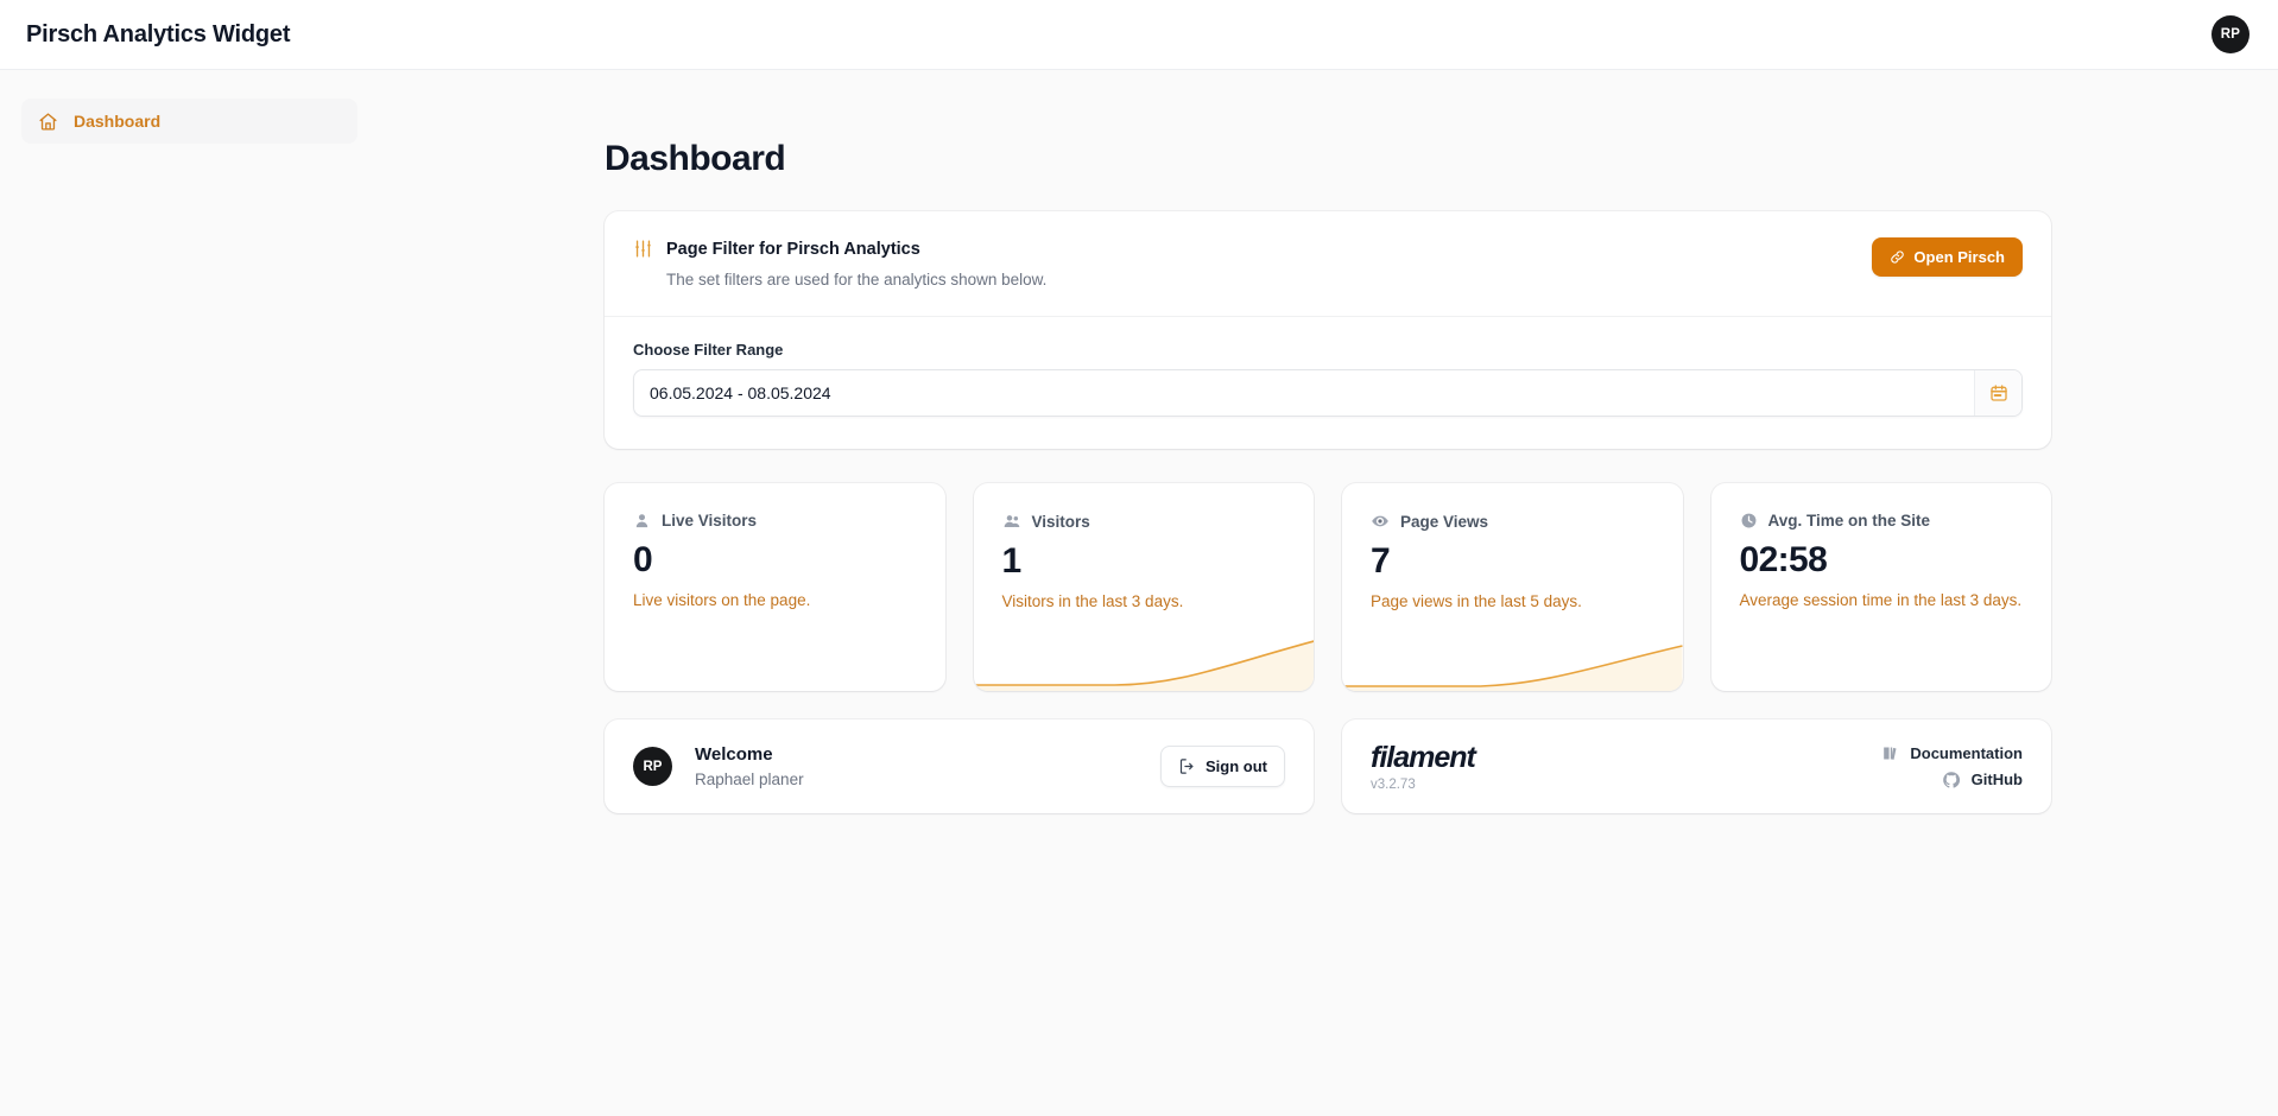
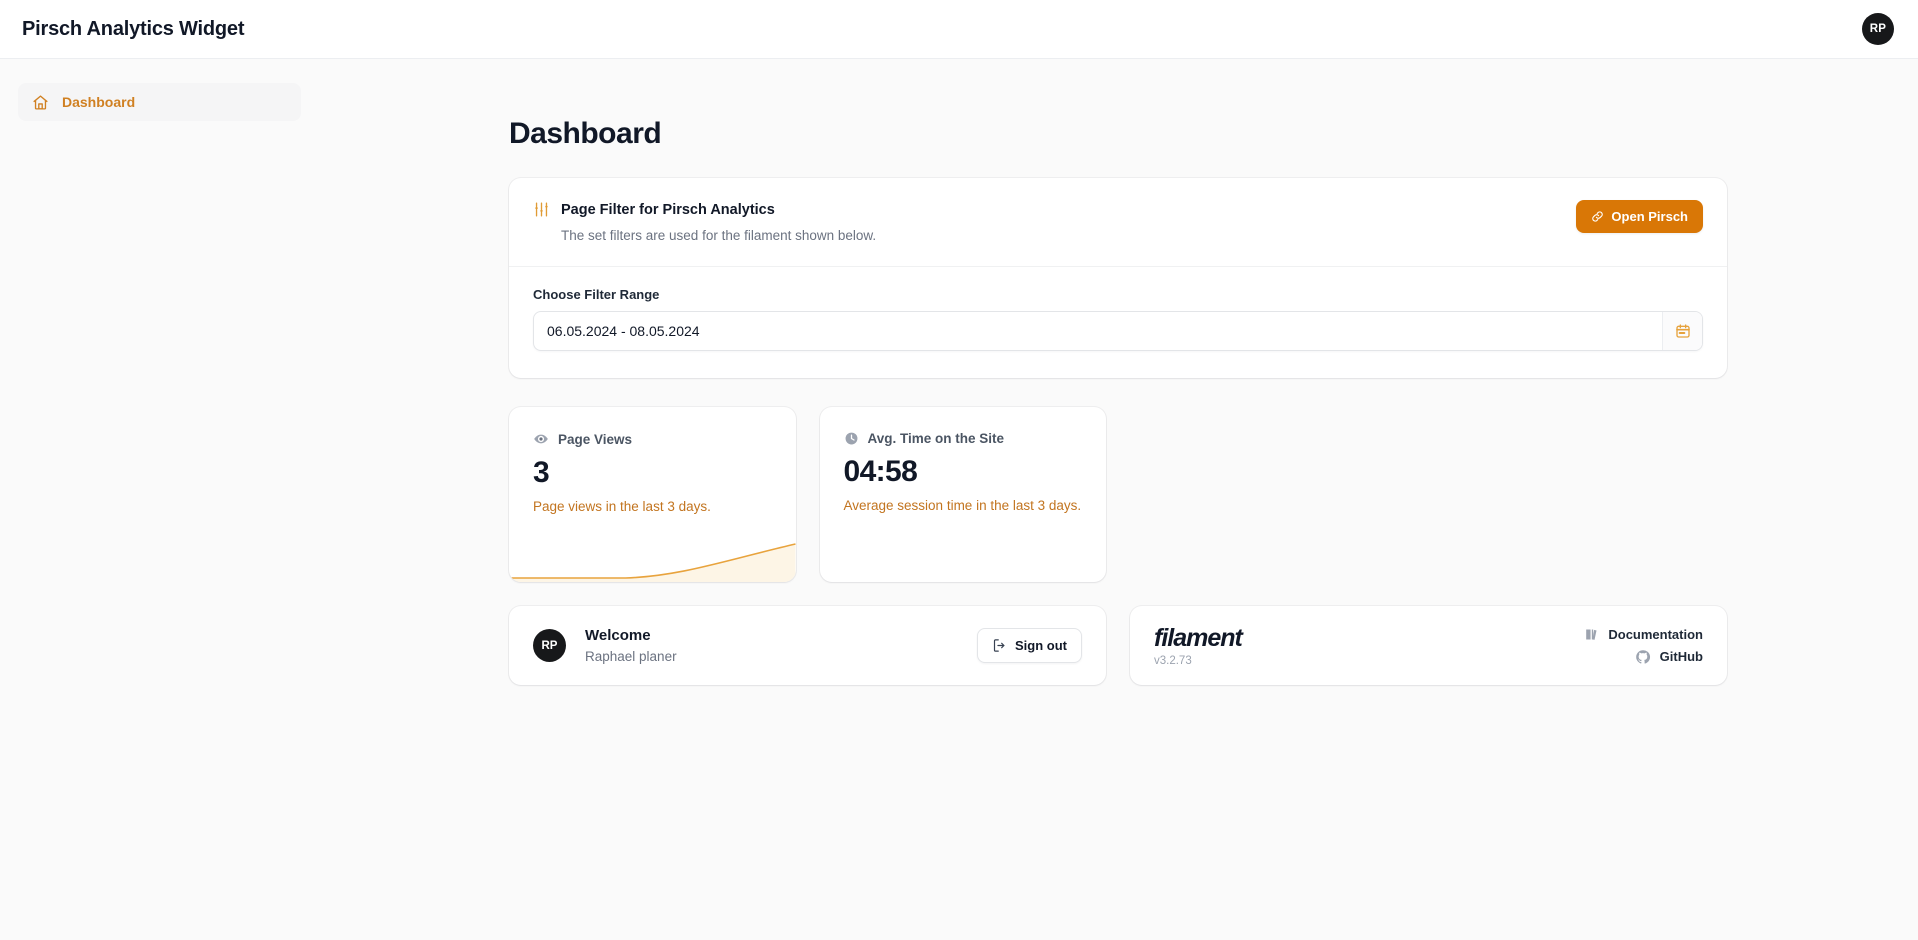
  Pirsch Analytics Widget
  RP
  Dashboard
  Dashboard
  Page Filter for Pirsch Analytics
- The set filters are used for the analytics shown below.
+ The set filters are used for the filament shown below.
  Open Pirsch
  Choose Filter Range
  06.05.2024 - 08.05.2024
- Live Visitors
- 0
- Live visitors on the page.
- Visitors
- 1
- Visitors in the last 3 days.
  Page Views
- 7
+ 3
- Page views in the last 5 days.
+ Page views in the last 3 days.
  Avg. Time on the Site
- 02:58
+ 04:58
  Average session time in the last 3 days.
  RP
  Welcome
  Raphael planer
  Sign out
  filament
  v3.2.73
  Documentation
  GitHub
